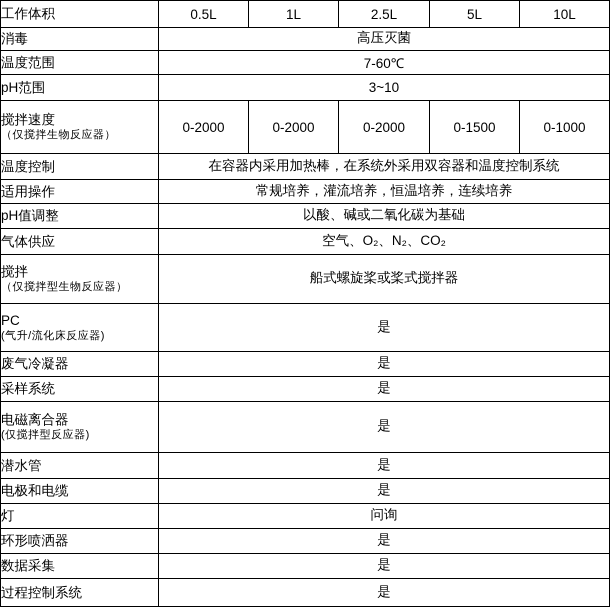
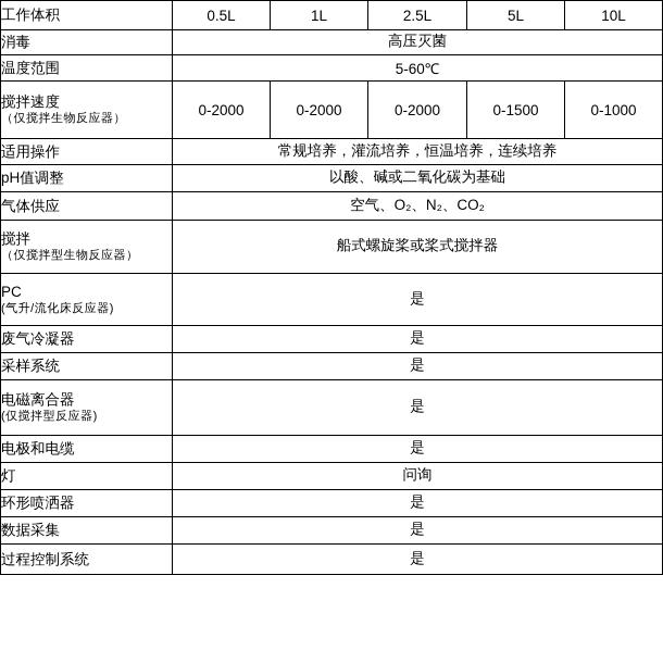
  工作体积	0.5L	1L	2.5L	5L	10L
  消毒	高压灭菌
- 温度范围	7-60℃
+ 温度范围	5-60℃
- pH范围	3~10
  搅拌速度 （仅搅拌生物反应器）	0-2000	0-2000	0-2000	0-1500	0-1000
- 温度控制	在容器内采用加热棒，在系统外采用双容器和温度控制系统
  适用操作	常规培养，灌流培养，恒温培养，连续培养
  pH值调整	以酸、碱或二氧化碳为基础
  气体供应	空气、O₂、N₂、CO₂
  搅拌 （仅搅拌型生物反应器）	船式螺旋桨或桨式搅拌器
  PC (气升/流化床反应器)	是
  废气冷凝器	是
  采样系统	是
  电磁离合器 (仅搅拌型反应器)	是
- 潜水管	是
  电极和电缆	是
  灯	问询
  环形喷洒器	是
  数据采集	是
  过程控制系统	是
